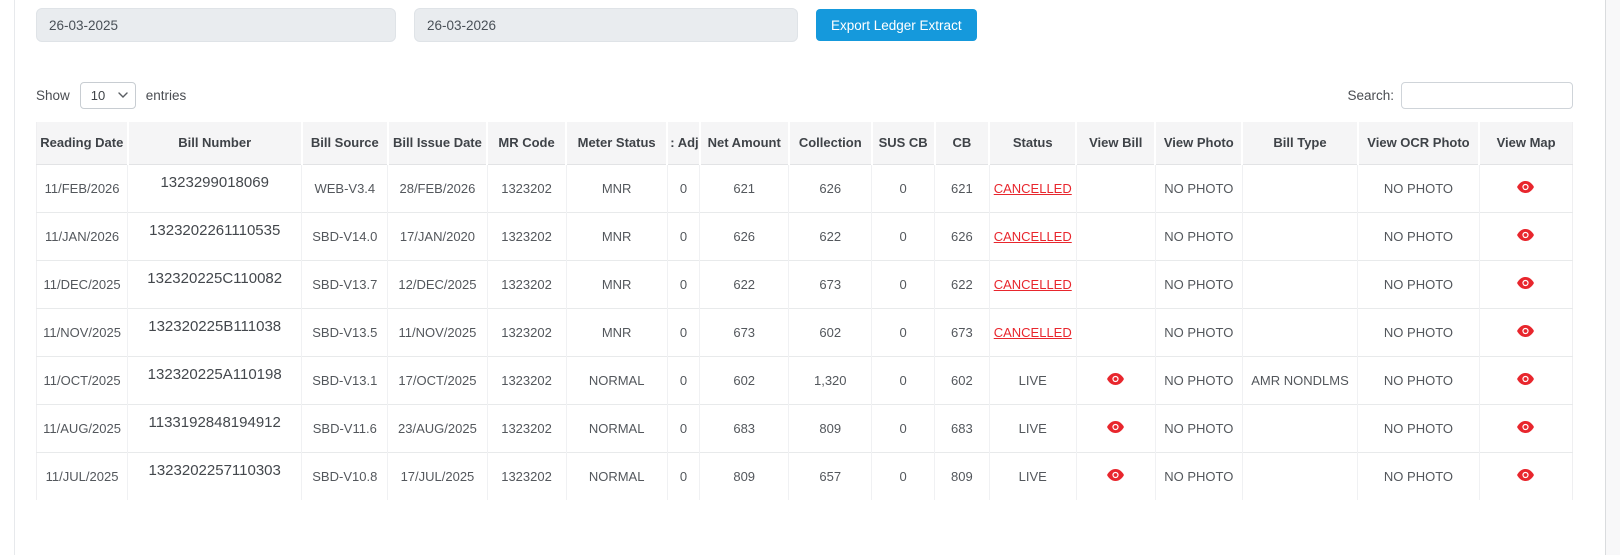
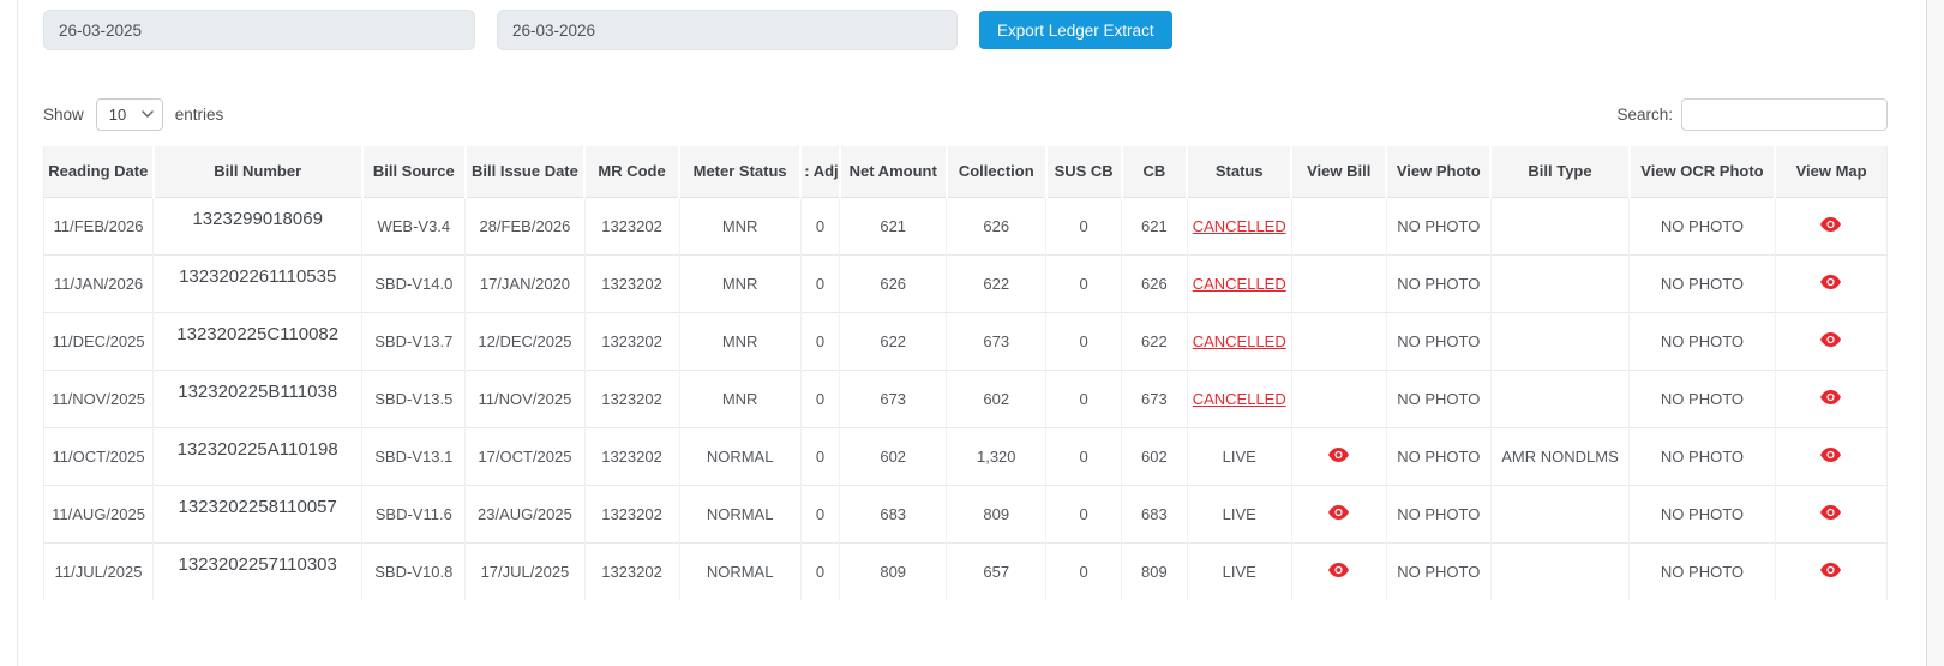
  26-03-2025
  26-03-2026
  Export Ledger Extract
  Show
  10
  entries
  Search:
  Reading Date	Bill Number	Bill Source	Bill Issue Date	MR Code	Meter Status	: Adj	Net Amount	Collection	SUS CB	CB	Status	View Bill	View Photo	Bill Type	View OCR Photo	View Map
  11/FEB/2026	1323299018069	WEB-V3.4	28/FEB/2026	1323202	MNR	0	621	626	0	621	CANCELLED		NO PHOTO		NO PHOTO
  11/JAN/2026	1323202261110535	SBD-V14.0	17/JAN/2020	1323202	MNR	0	626	622	0	626	CANCELLED		NO PHOTO		NO PHOTO
  11/DEC/2025	132320225C110082	SBD-V13.7	12/DEC/2025	1323202	MNR	0	622	673	0	622	CANCELLED		NO PHOTO		NO PHOTO
  11/NOV/2025	132320225B111038	SBD-V13.5	11/NOV/2025	1323202	MNR	0	673	602	0	673	CANCELLED		NO PHOTO		NO PHOTO
  11/OCT/2025	132320225A110198	SBD-V13.1	17/OCT/2025	1323202	NORMAL	0	602	1,320	0	602	LIVE		NO PHOTO	AMR NONDLMS	NO PHOTO
- 11/AUG/2025	1133192848194912	SBD-V11.6	23/AUG/2025	1323202	NORMAL	0	683	809	0	683	LIVE		NO PHOTO		NO PHOTO
+ 11/AUG/2025	1323202258110057	SBD-V11.6	23/AUG/2025	1323202	NORMAL	0	683	809	0	683	LIVE		NO PHOTO		NO PHOTO
  11/JUL/2025	1323202257110303	SBD-V10.8	17/JUL/2025	1323202	NORMAL	0	809	657	0	809	LIVE		NO PHOTO		NO PHOTO
